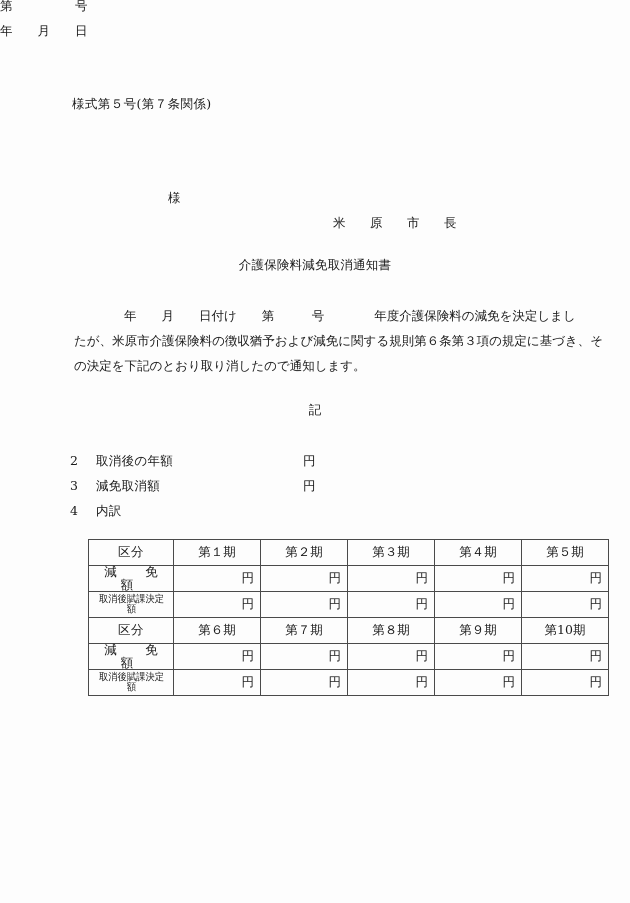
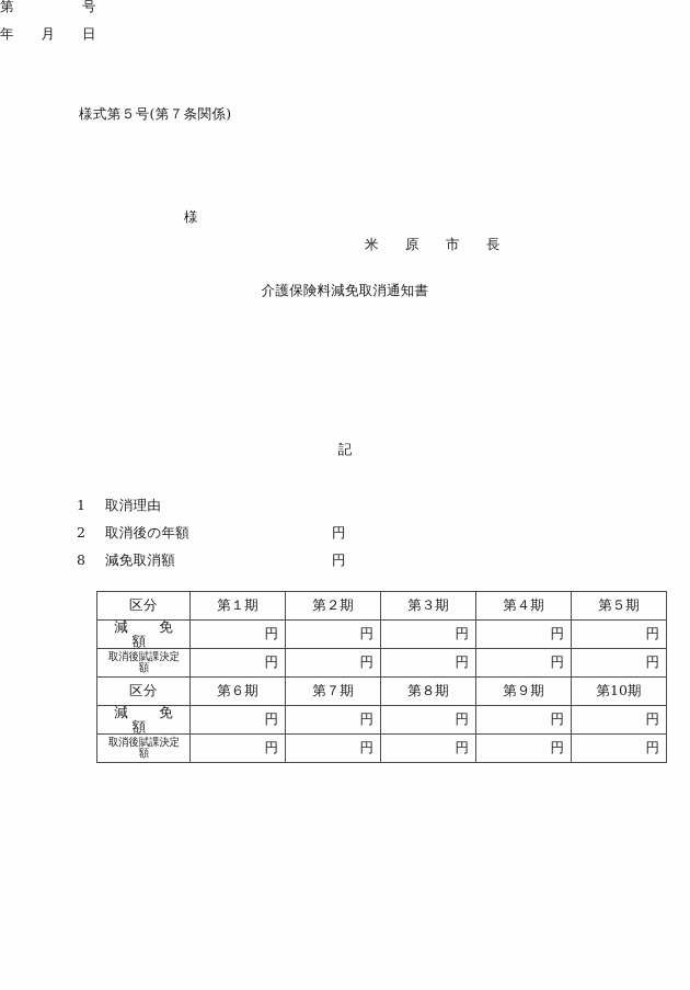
  様式第５号(第７条関係)
  第 号
  年 月 日
  様
  米 原 市 長
  介護保険料減免取消通知書
- 年 月 日付け 第 号 年度介護保険料の減免を決定しまし
- たが、米原市介護保険料の徴収猶予および減免に関する規則第６条第３項の規定に基づき、そ
- の決定を下記のとおり取り消したので通知します。
  記
+ 1
+ 取消理由
  2
  取消後の年額
  円
- 3
+ 8
  減免取消額
  円
- 4
- 内訳
  区分	第１期	第２期	第３期	第４期	第５期
  減 免 額	円	円	円	円	円
  取消後賦課決定額	円	円	円	円	円
  区分	第６期	第７期	第８期	第９期	第10期
  減 免 額	円	円	円	円	円
  取消後賦課決定額	円	円	円	円	円
